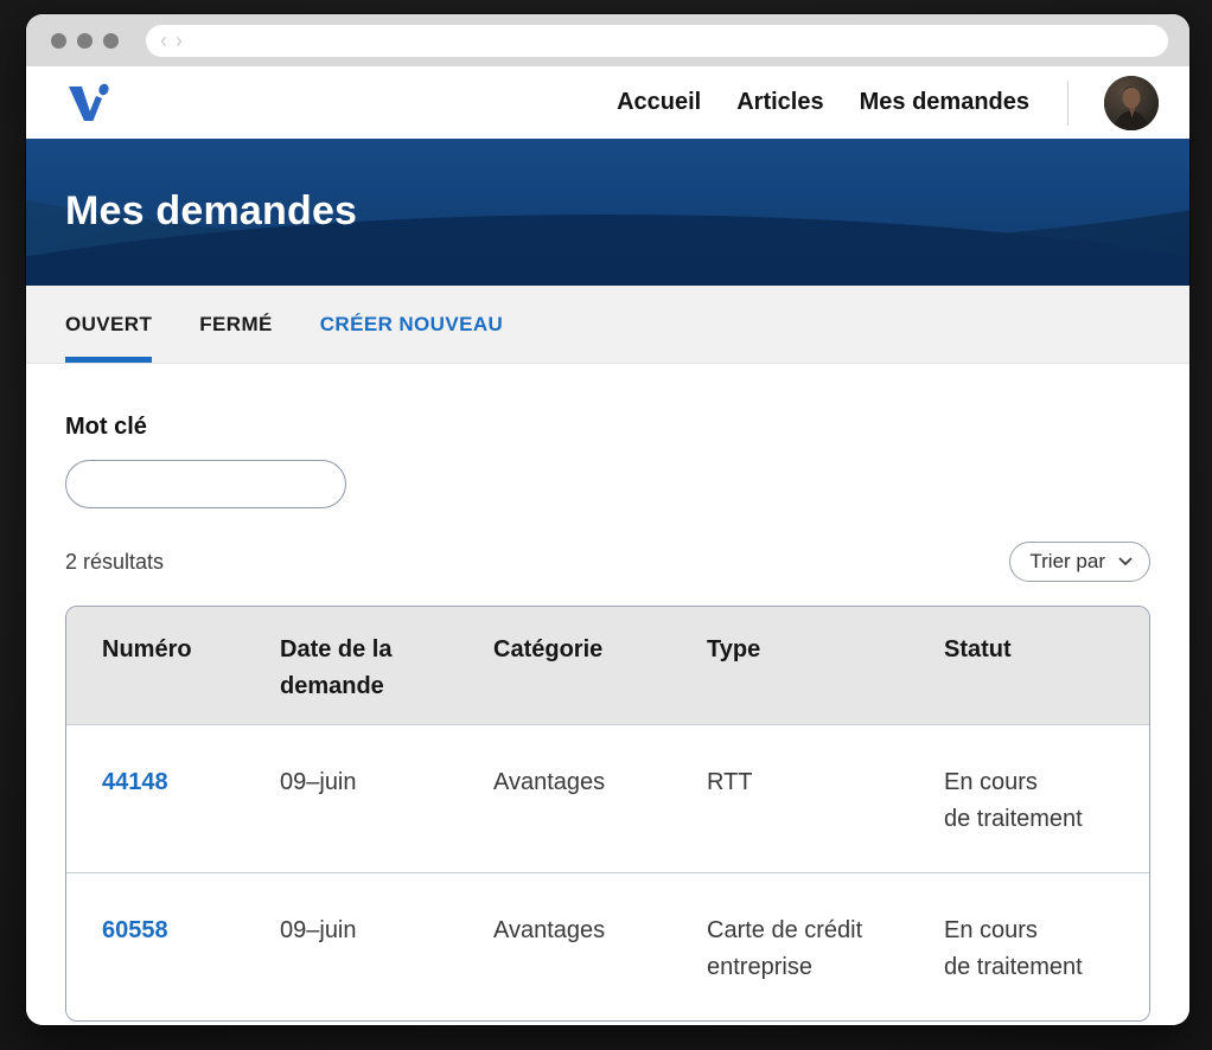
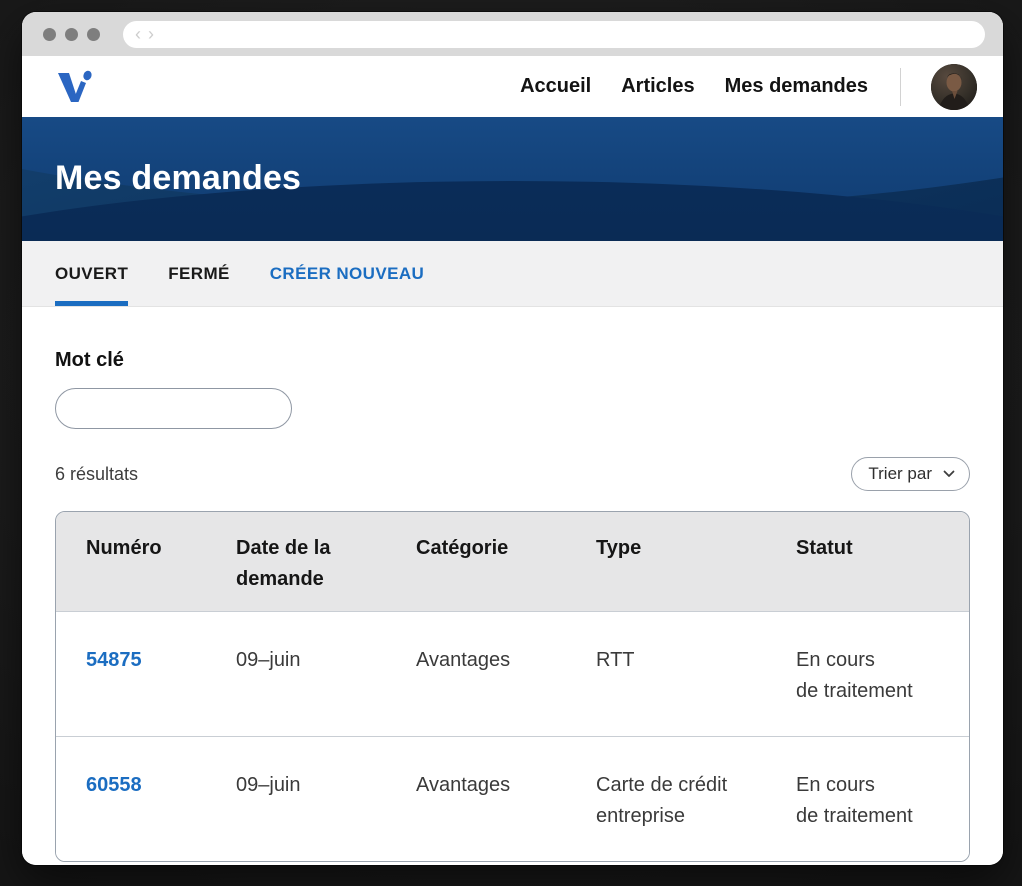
  ‹
  ›
  Accueil
  Articles
  Mes demandes
  Mes demandes
  OUVERT
  FERMÉ
  CRÉER NOUVEAU
  Mot clé
- 2 résultats
+ 6 résultats
  Trier par
  Numéro	Date de la demande	Catégorie	Type	Statut
- 44148	09–juin	Avantages	RTT	En cours de traitement
+ 54875	09–juin	Avantages	RTT	En cours de traitement
  60558	09–juin	Avantages	Carte de crédit entreprise	En cours de traitement
